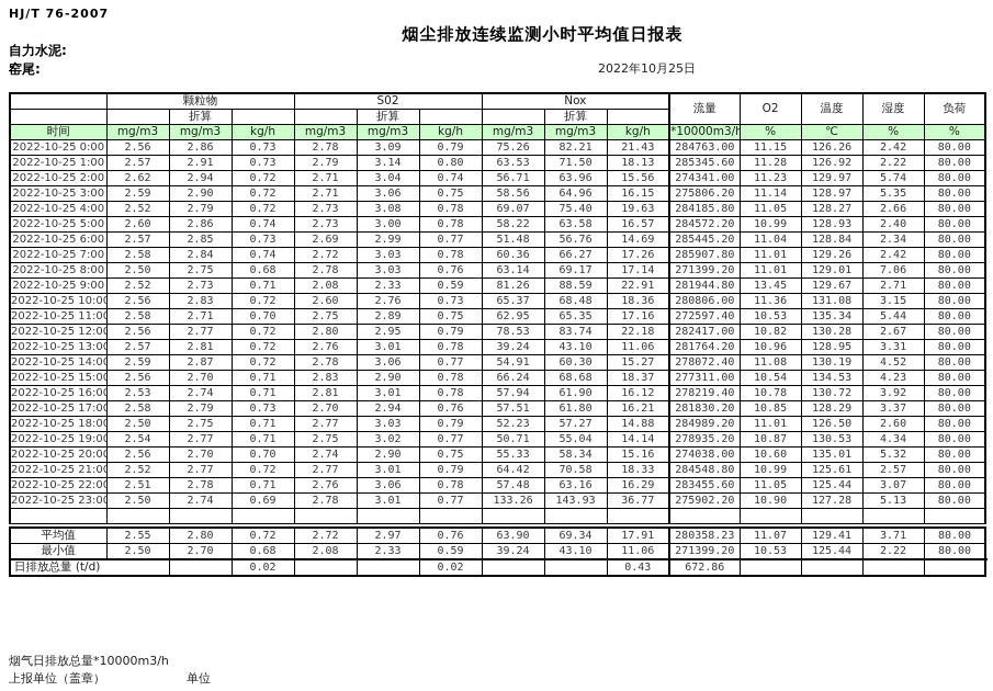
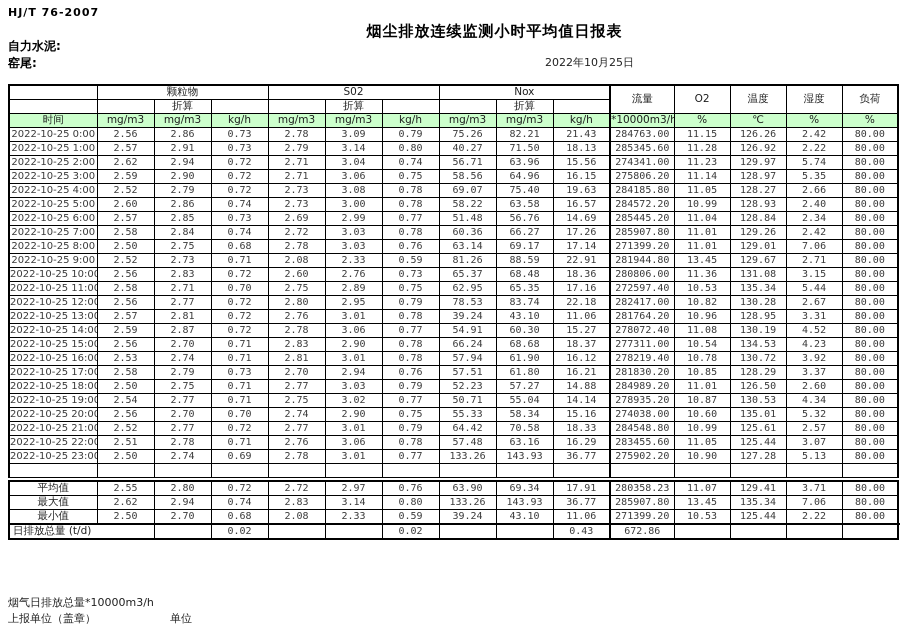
  HJ/T 76-2007
  烟尘排放连续监测小时平均值日报表
  自力水泥:
  窑尾:
  2022年10月25日
  	颗粒物	S02	Nox	流量	O2	温度	湿度	负荷
  		折算			折算			折算
  时间	mg/m3	mg/m3	kg/h	mg/m3	mg/m3	kg/h	mg/m3	mg/m3	kg/h	*10000m3/h	%	℃	%	%
  2022-10-25 0:00	2.56	2.86	0.73	2.78	3.09	0.79	75.26	82.21	21.43	284763.00	11.15	126.26	2.42	80.00
- 2022-10-25 1:00	2.57	2.91	0.73	2.79	3.14	0.80	63.53	71.50	18.13	285345.60	11.28	126.92	2.22	80.00
+ 2022-10-25 1:00	2.57	2.91	0.73	2.79	3.14	0.80	40.27	71.50	18.13	285345.60	11.28	126.92	2.22	80.00
  2022-10-25 2:00	2.62	2.94	0.72	2.71	3.04	0.74	56.71	63.96	15.56	274341.00	11.23	129.97	5.74	80.00
  2022-10-25 3:00	2.59	2.90	0.72	2.71	3.06	0.75	58.56	64.96	16.15	275806.20	11.14	128.97	5.35	80.00
  2022-10-25 4:00	2.52	2.79	0.72	2.73	3.08	0.78	69.07	75.40	19.63	284185.80	11.05	128.27	2.66	80.00
  2022-10-25 5:00	2.60	2.86	0.74	2.73	3.00	0.78	58.22	63.58	16.57	284572.20	10.99	128.93	2.40	80.00
  2022-10-25 6:00	2.57	2.85	0.73	2.69	2.99	0.77	51.48	56.76	14.69	285445.20	11.04	128.84	2.34	80.00
  2022-10-25 7:00	2.58	2.84	0.74	2.72	3.03	0.78	60.36	66.27	17.26	285907.80	11.01	129.26	2.42	80.00
  2022-10-25 8:00	2.50	2.75	0.68	2.78	3.03	0.76	63.14	69.17	17.14	271399.20	11.01	129.01	7.06	80.00
  2022-10-25 9:00	2.52	2.73	0.71	2.08	2.33	0.59	81.26	88.59	22.91	281944.80	13.45	129.67	2.71	80.00
  2022-10-25 10:00	2.56	2.83	0.72	2.60	2.76	0.73	65.37	68.48	18.36	280806.00	11.36	131.08	3.15	80.00
  2022-10-25 11:00	2.58	2.71	0.70	2.75	2.89	0.75	62.95	65.35	17.16	272597.40	10.53	135.34	5.44	80.00
  2022-10-25 12:00	2.56	2.77	0.72	2.80	2.95	0.79	78.53	83.74	22.18	282417.00	10.82	130.28	2.67	80.00
  2022-10-25 13:00	2.57	2.81	0.72	2.76	3.01	0.78	39.24	43.10	11.06	281764.20	10.96	128.95	3.31	80.00
  2022-10-25 14:00	2.59	2.87	0.72	2.78	3.06	0.77	54.91	60.30	15.27	278072.40	11.08	130.19	4.52	80.00
  2022-10-25 15:00	2.56	2.70	0.71	2.83	2.90	0.78	66.24	68.68	18.37	277311.00	10.54	134.53	4.23	80.00
  2022-10-25 16:00	2.53	2.74	0.71	2.81	3.01	0.78	57.94	61.90	16.12	278219.40	10.78	130.72	3.92	80.00
  2022-10-25 17:00	2.58	2.79	0.73	2.70	2.94	0.76	57.51	61.80	16.21	281830.20	10.85	128.29	3.37	80.00
  2022-10-25 18:00	2.50	2.75	0.71	2.77	3.03	0.79	52.23	57.27	14.88	284989.20	11.01	126.50	2.60	80.00
  2022-10-25 19:00	2.54	2.77	0.71	2.75	3.02	0.77	50.71	55.04	14.14	278935.20	10.87	130.53	4.34	80.00
  2022-10-25 20:00	2.56	2.70	0.70	2.74	2.90	0.75	55.33	58.34	15.16	274038.00	10.60	135.01	5.32	80.00
  2022-10-25 21:00	2.52	2.77	0.72	2.77	3.01	0.79	64.42	70.58	18.33	284548.80	10.99	125.61	2.57	80.00
  2022-10-25 22:00	2.51	2.78	0.71	2.76	3.06	0.78	57.48	63.16	16.29	283455.60	11.05	125.44	3.07	80.00
  2022-10-25 23:00	2.50	2.74	0.69	2.78	3.01	0.77	133.26	143.93	36.77	275902.20	10.90	127.28	5.13	80.00
  平均值	2.55	2.80	0.72	2.72	2.97	0.76	63.90	69.34	17.91	280358.23	11.07	129.41	3.71	80.00
+ 最大值	2.62	2.94	0.74	2.83	3.14	0.80	133.26	143.93	36.77	285907.80	13.45	135.34	7.06	80.00
  最小值	2.50	2.70	0.68	2.08	2.33	0.59	39.24	43.10	11.06	271399.20	10.53	125.44	2.22	80.00
  日排放总量 (t/d)		0.02			0.02			0.43	672.86
  烟气日排放总量*10000m3/h
  上报单位（盖章）
  单位
